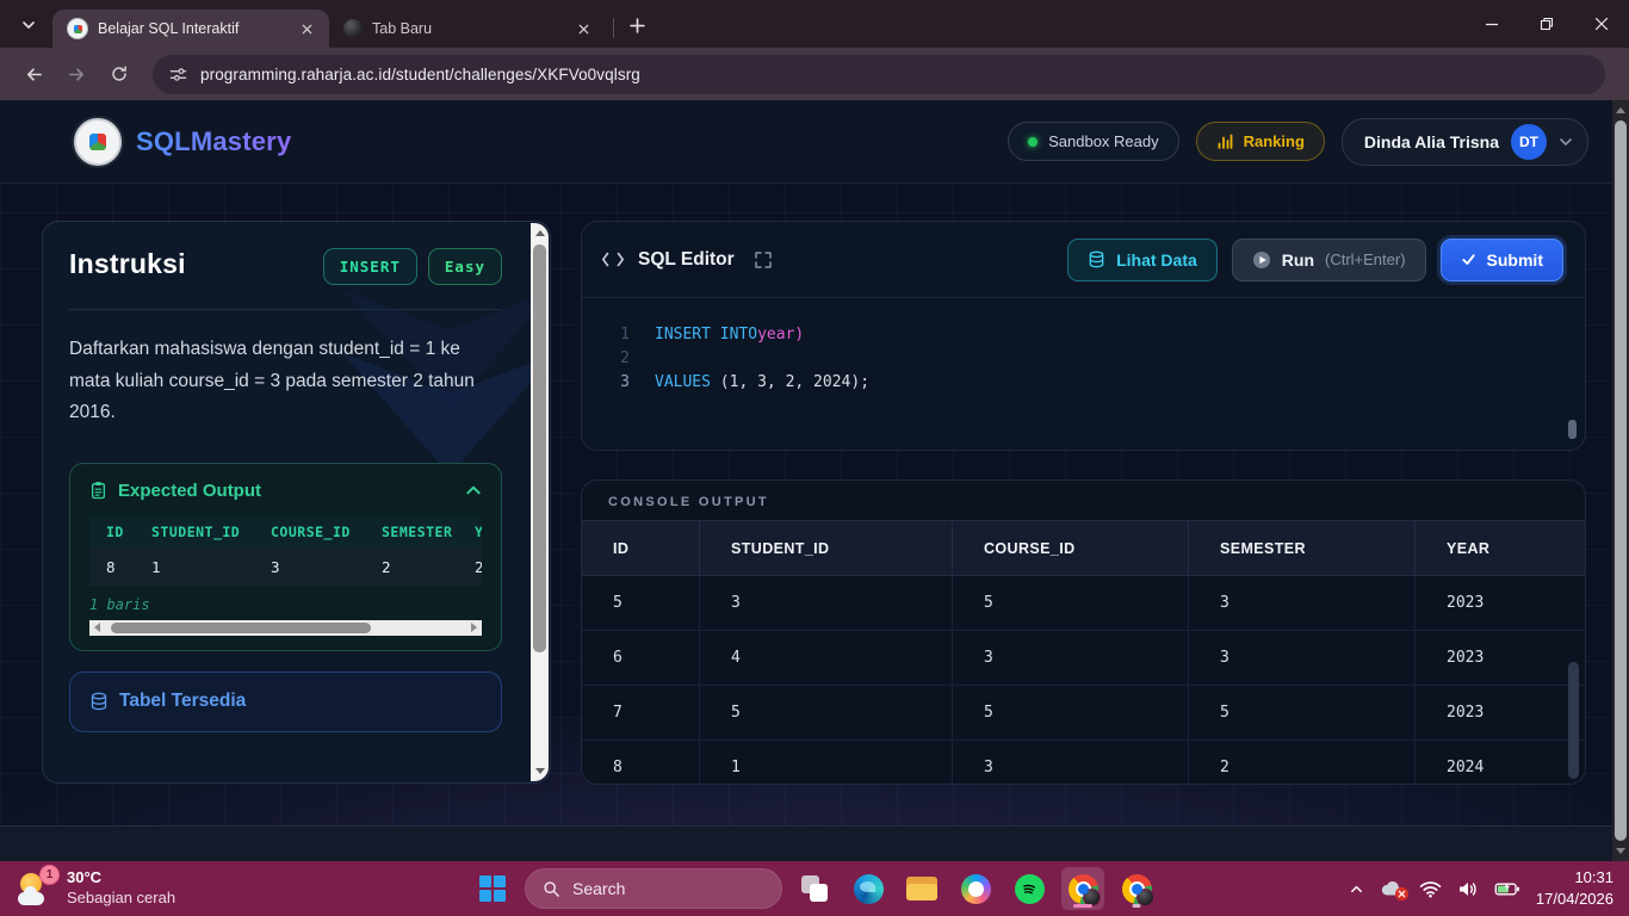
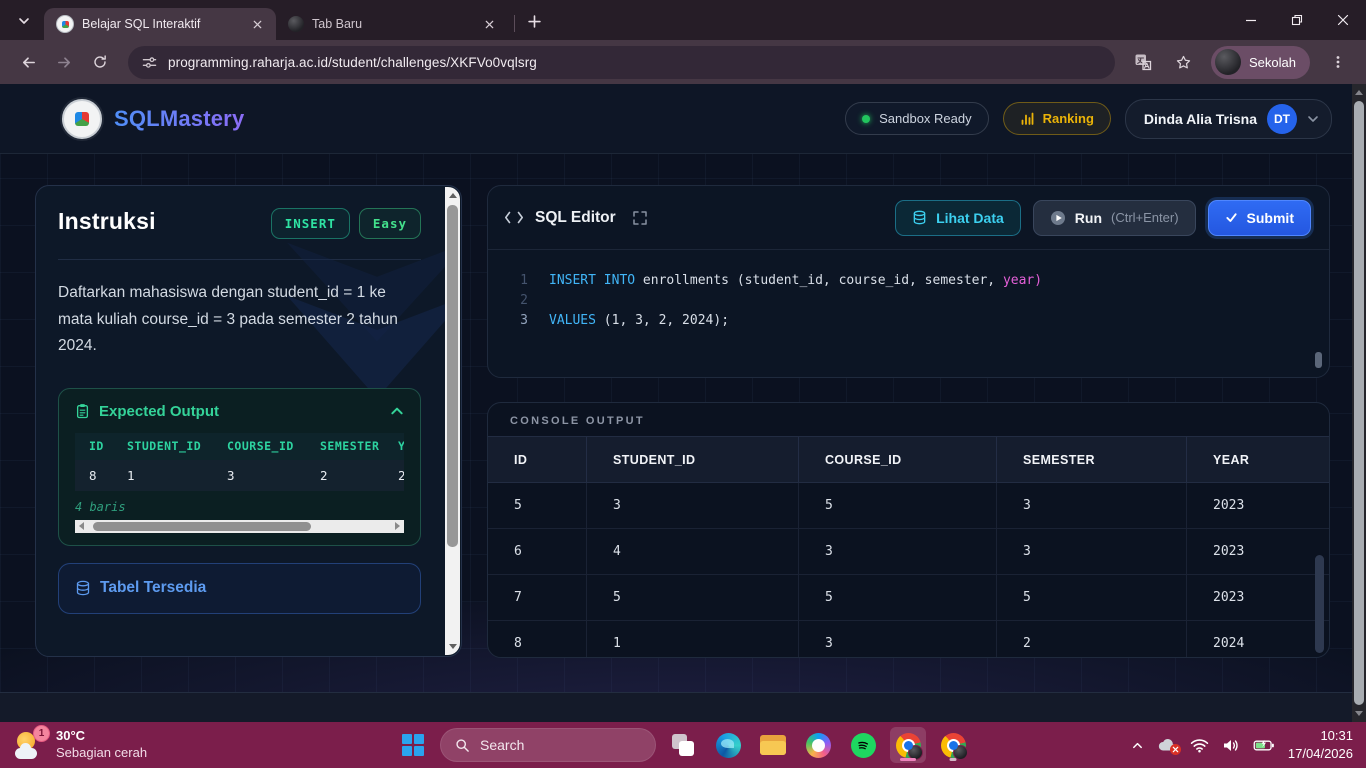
  Belajar SQL Interaktif
  Tab Baru
  programming.raharja.ac.id/student/challenges/XKFVo0vqlsrg
+ Sekolah
  SQLMastery
  Sandbox Ready
  Ranking
  Dinda Alia Trisna
  DT
  Instruksi
  INSERT
  Easy
- Daftarkan mahasiswa dengan student_id = 1 ke mata kuliah course_id = 3 pada semester 2 tahun 2016.
+ Daftarkan mahasiswa dengan student_id = 1 ke mata kuliah course_id = 3 pada semester 2 tahun 2024.
  Expected Output
  ID
  STUDENT_ID
  COURSE_ID
  SEMESTER
  8
  1
  3
  2
- 1 baris
+ 4 baris
  Tabel Tersedia
  SQL Editor
  Lihat Data
  Run
  (Ctrl+Enter)
  Submit
  1
  INSERT INTO
+ enrollments (student_id, course_id, semester,
  year
  )
  2
  3
  VALUES
  (1, 3, 2, 2024);
  CONSOLE OUTPUT
  ID
  STUDENT_ID
  COURSE_ID
  SEMESTER
  YEAR
  5
  3
  5
  3
  2023
  6
  4
  3
  3
  2023
  7
  5
  5
  5
  2023
  8
  1
  3
  2
  2024
  1
  30°C
  Sebagian cerah
  Search
  10:31
  17/04/2026
